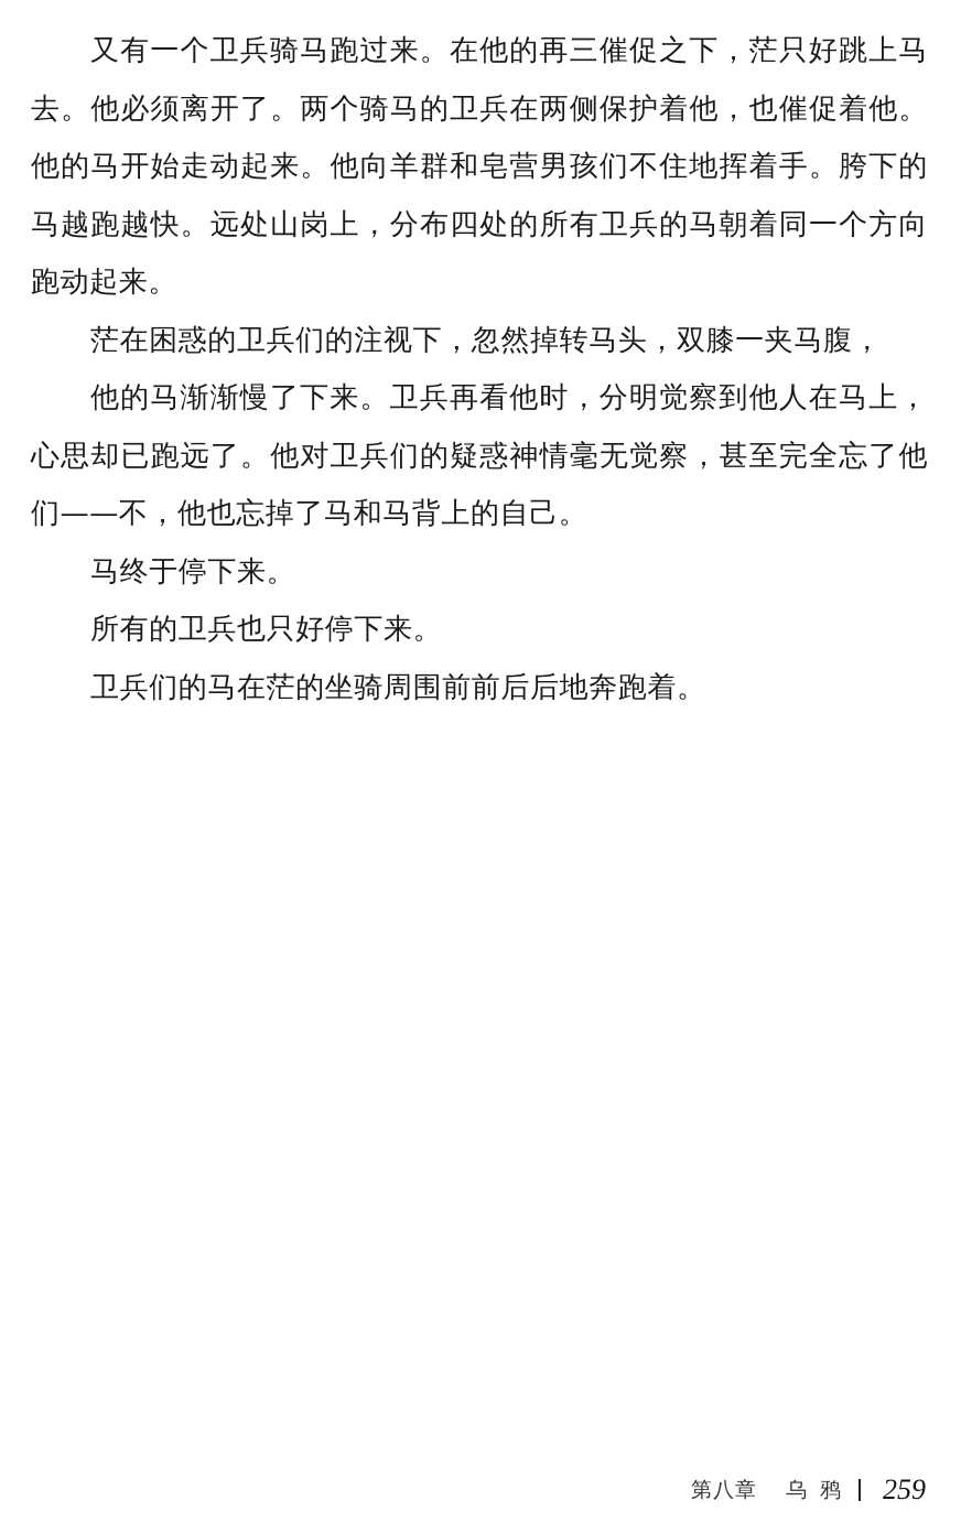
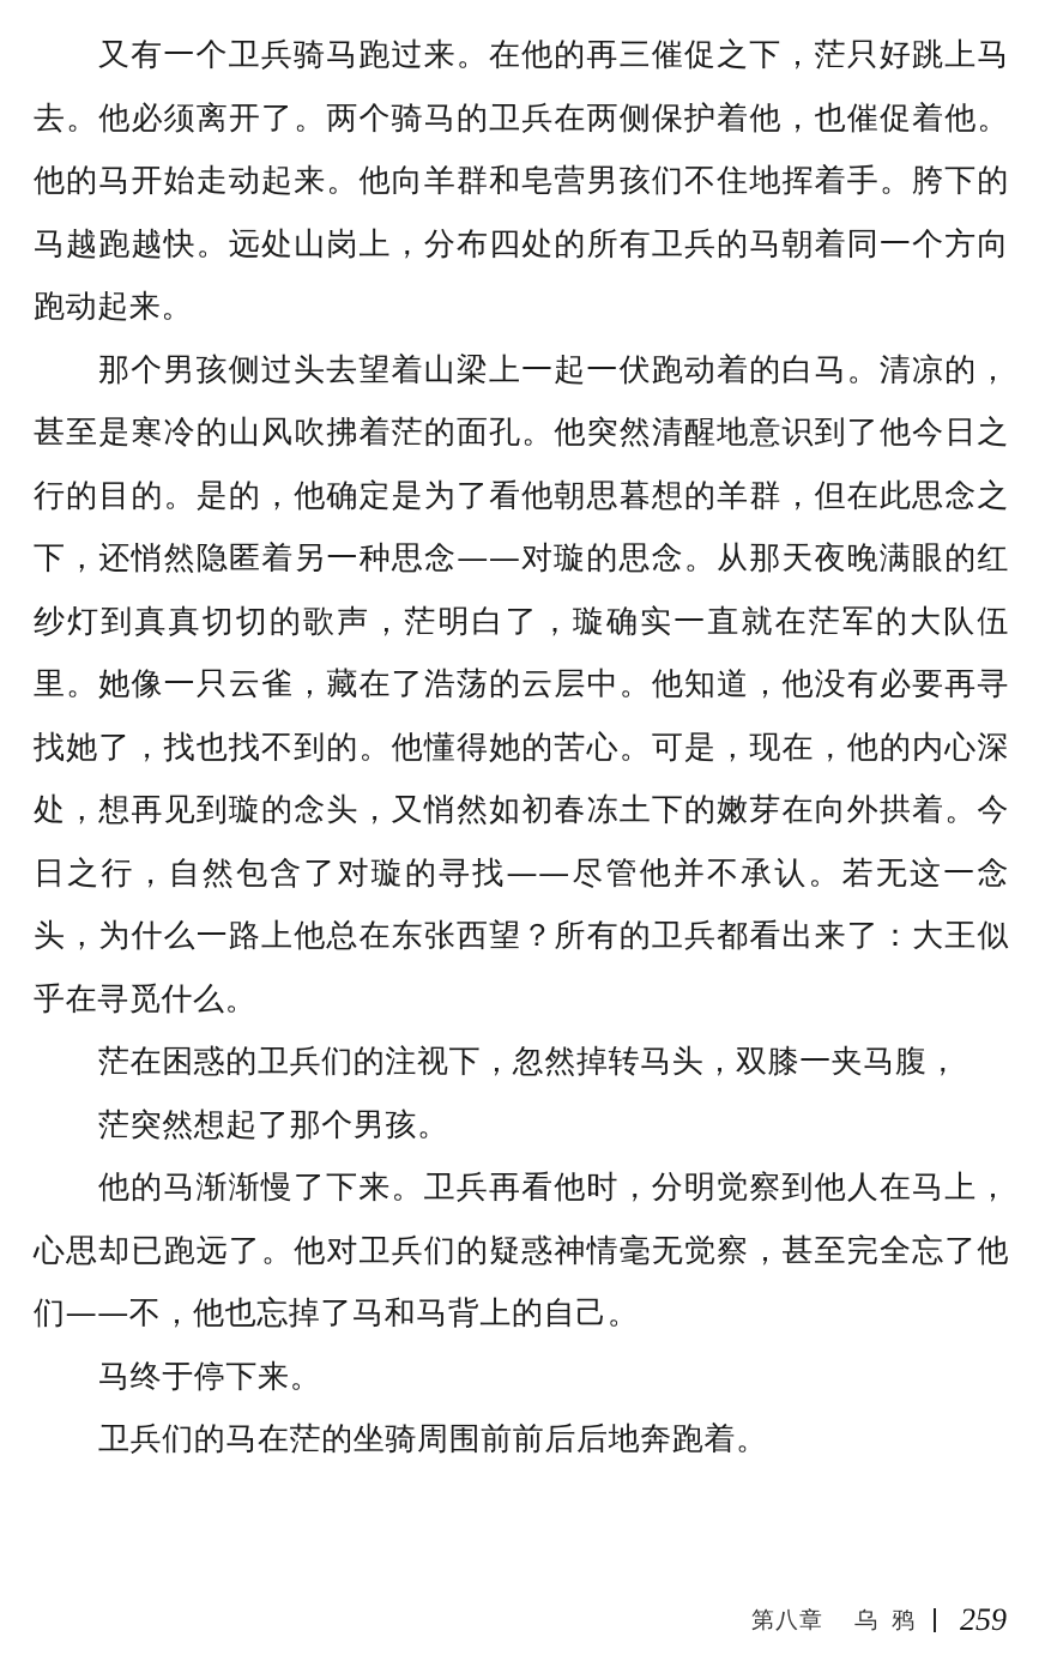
  又有一个卫兵骑马跑过来。在他的再三催促之下，茫只好跳上马去。他必须离开了。两个骑马的卫兵在两侧保护着他，也催促着他。他的马开始走动起来。他向羊群和皂营男孩们不住地挥着手。胯下的马越跑越快。远处山岗上，分布四处的所有卫兵的马朝着同一个方向跑动起来。
+ 那个男孩侧过头去望着山梁上一起一伏跑动着的白马。清凉的，甚至是寒冷的山风吹拂着茫的面孔。他突然清醒地意识到了他今日之行的目的。是的，他确定是为了看他朝思暮想的羊群，但在此思念之下，还悄然隐匿着另一种思念——对璇的思念。从那天夜晚满眼的红纱灯到真真切切的歌声，茫明白了，璇确实一直就在茫军的大队伍里。她像一只云雀，藏在了浩荡的云层中。他知道，他没有必要再寻找她了，找也找不到的。他懂得她的苦心。可是，现在，他的内心深处，想再见到璇的念头，又悄然如初春冻土下的嫩芽在向外拱着。今日之行，自然包含了对璇的寻找——尽管他并不承认。若无这一念头，为什么一路上他总在东张西望？所有的卫兵都看出来了：大王似乎在寻觅什么。
  茫在困惑的卫兵们的注视下，忽然掉转马头，双膝一夹马腹，
+ 茫突然想起了那个男孩。
  他的马渐渐慢了下来。卫兵再看他时，分明觉察到他人在马上，心思却已跑远了。他对卫兵们的疑惑神情毫无觉察，甚至完全忘了他们——不，他也忘掉了马和马背上的自己。
  马终于停下来。
- 所有的卫兵也只好停下来。
  卫兵们的马在茫的坐骑周围前前后后地奔跑着。
  第八章
  乌鸦
  259
